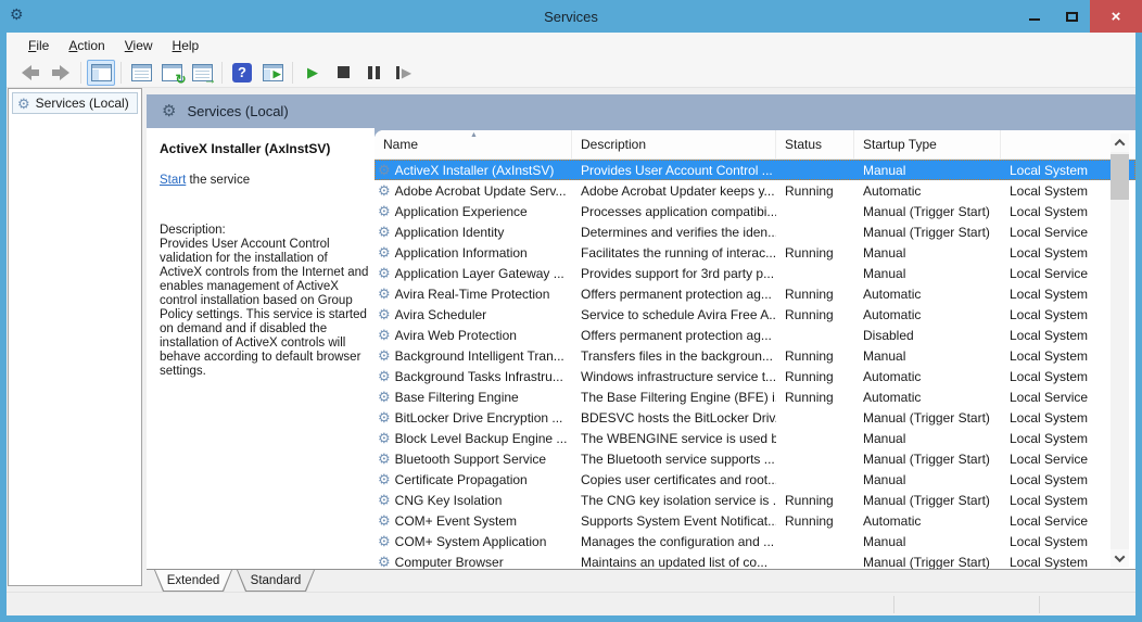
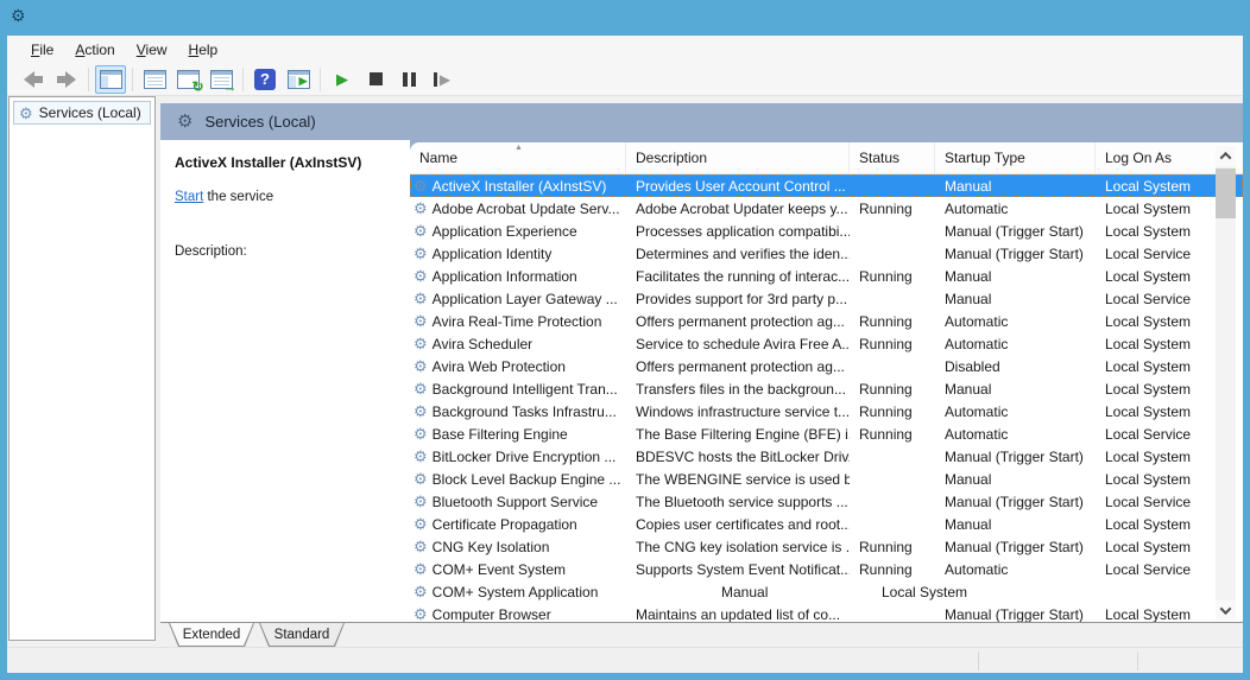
  ⚙
- Services
- ×
  File
  Action
  View
  Help
  ↻
  →
  ?
  ▶
  ▶
  ▶
  ⚙
  Services (Local)
  ⚙
  Services (Local)
  ActiveX Installer (AxInstSV)
  Start the service
  Description:
- Provides User Account Control validation for the installation of ActiveX controls from the Internet and enables management of ActiveX control installation based on Group Policy settings. This service is started on demand and if disabled the installation of ActiveX controls will behave according to default browser settings.
  Name
  Description
  Status
  Startup Type
+ Log On As
  ⚙
  ActiveX Installer (AxInstSV)
  Provides User Account Control ...
  Manual
  Local System
  ⚙
  Adobe Acrobat Update Serv...
  Adobe Acrobat Updater keeps y...
  Running
  Automatic
  Local System
  ⚙
  Application Experience
  Processes application compatibi...
  Manual (Trigger Start)
  Local System
  ⚙
  Application Identity
  Determines and verifies the iden..
  Manual (Trigger Start)
  Local Service
  ⚙
  Application Information
  Facilitates the running of interac...
  Running
  Manual
  Local System
  ⚙
  Application Layer Gateway ...
  Provides support for 3rd party p...
  Manual
  Local Service
  ⚙
  Avira Real-Time Protection
  Offers permanent protection ag...
  Running
  Automatic
  Local System
  ⚙
  Avira Scheduler
  Service to schedule Avira Free A..
  Running
  Automatic
  Local System
  ⚙
  Avira Web Protection
  Offers permanent protection ag...
  Disabled
  Local System
  ⚙
  Background Intelligent Tran...
  Transfers files in the backgroun...
  Running
  Manual
  Local System
  ⚙
  Background Tasks Infrastru...
  Windows infrastructure service t...
  Running
  Automatic
  Local System
  ⚙
  Base Filtering Engine
  The Base Filtering Engine (BFE) i
  Running
  Automatic
  Local Service
  ⚙
  BitLocker Drive Encryption ...
  BDESVC hosts the BitLocker Driv
  Manual (Trigger Start)
  Local System
  ⚙
  Block Level Backup Engine ...
  The WBENGINE service is used b
  Manual
  Local System
  ⚙
  Bluetooth Support Service
  The Bluetooth service supports ...
  Manual (Trigger Start)
  Local Service
  ⚙
  Certificate Propagation
  Copies user certificates and root..
  Manual
  Local System
  ⚙
  CNG Key Isolation
  The CNG key isolation service is .
  Running
  Manual (Trigger Start)
  Local System
  ⚙
  COM+ Event System
  Supports System Event Notificat..
  Running
  Automatic
  Local Service
  ⚙
  COM+ System Application
- Manages the configuration and ...
  Manual
  Local System
  ⚙
  Computer Browser
  Maintains an updated list of co...
  Manual (Trigger Start)
  Local System
  Extended
  Standard
